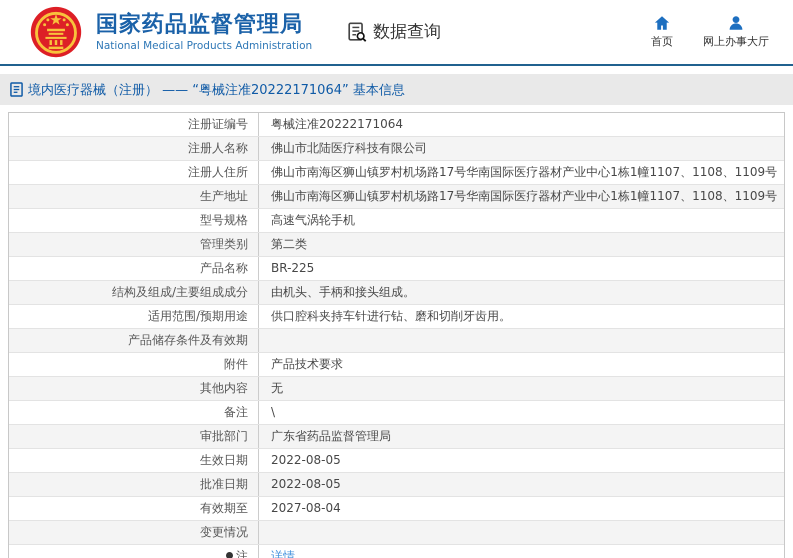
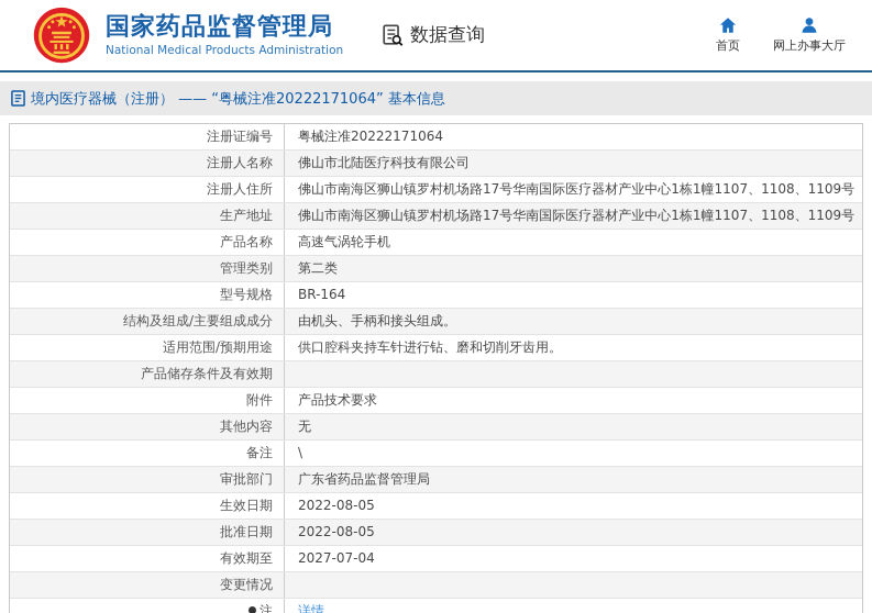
  国家药品监督管理局
  National Medical Products Administration
  数据查询
  首页
  网上办事大厅
  境内医疗器械（注册） —— “粤械注准20222171064” 基本信息
  注册证编号
  粤械注准20222171064
  注册人名称
  佛山市北陆医疗科技有限公司
  注册人住所
  佛山市南海区狮山镇罗村机场路17号华南国际医疗器材产业中心1栋1幢1107、1108、1109号
  生产地址
  佛山市南海区狮山镇罗村机场路17号华南国际医疗器材产业中心1栋1幢1107、1108、1109号
- 型号规格
+ 产品名称
  高速气涡轮手机
  管理类别
  第二类
- 产品名称
+ 型号规格
- BR-225
+ BR-164
  结构及组成/主要组成成分
  由机头、手柄和接头组成。
  适用范围/预期用途
  供口腔科夹持车针进行钻、磨和切削牙齿用。
  产品储存条件及有效期
  附件
  产品技术要求
  其他内容
  无
  备注
  \
  审批部门
  广东省药品监督管理局
  生效日期
  2022-08-05
  批准日期
  2022-08-05
  有效期至
- 2027-08-04
+ 2027-07-04
  变更情况
  注
  详情
